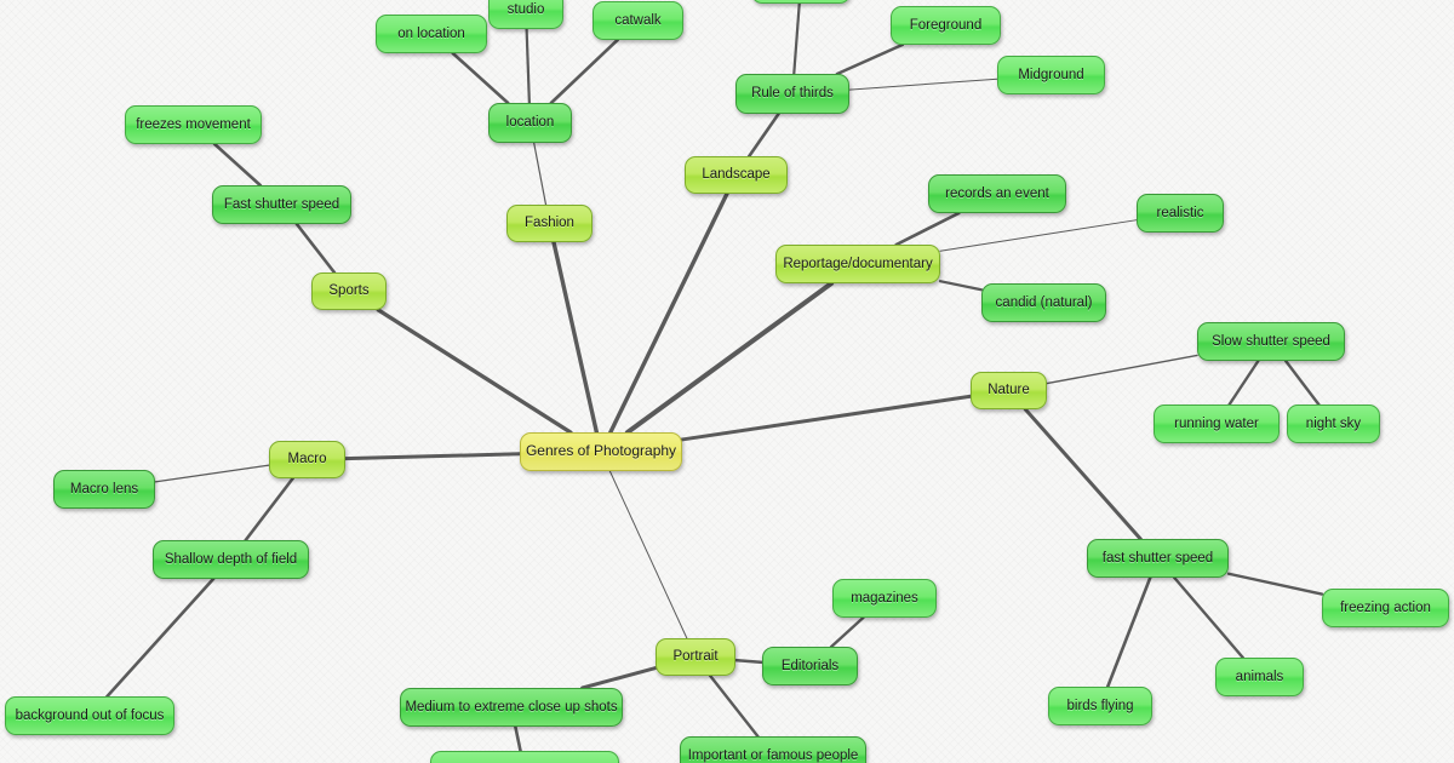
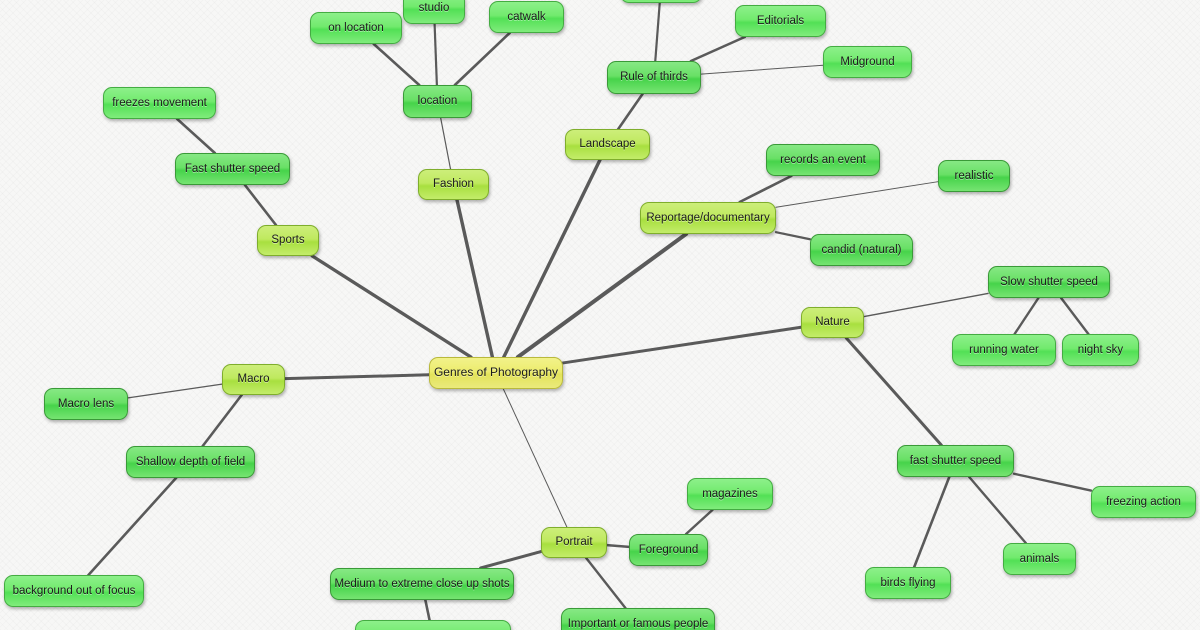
  Genres of Photography
  Fashion
  location
  on location
  studio
  catwalk
  Landscape
  Rule of thirds
- Foreground
+ Editorials
  Midground
  Reportage/documentary
  records an event
  realistic
  candid (natural)
  Nature
  Slow shutter speed
  running water
  night sky
  fast shutter speed
  freezing action
  animals
  birds flying
  Portrait
- Editorials
+ Foreground
  magazines
  Medium to extreme close up shots
  Important or famous people
  Macro
  Macro lens
  Shallow depth of field
  background out of focus
  Sports
  Fast shutter speed
  freezes movement
